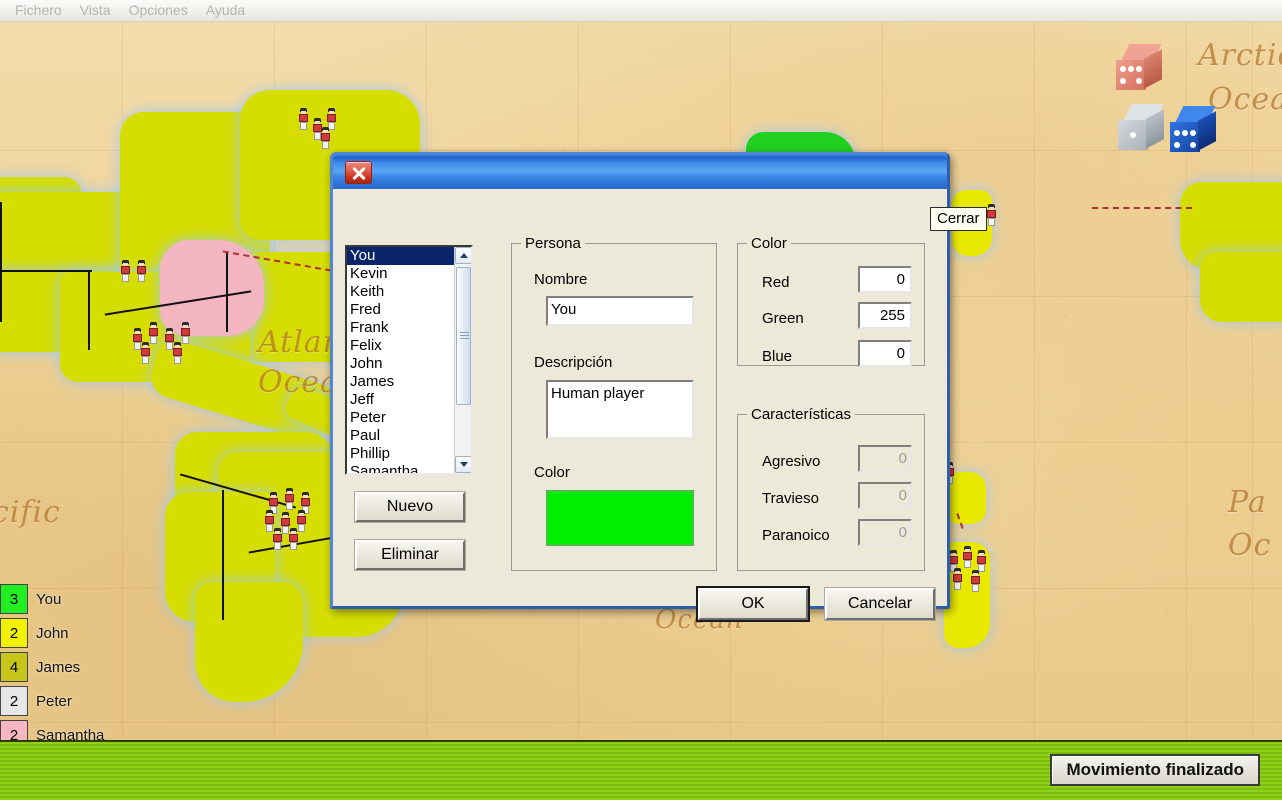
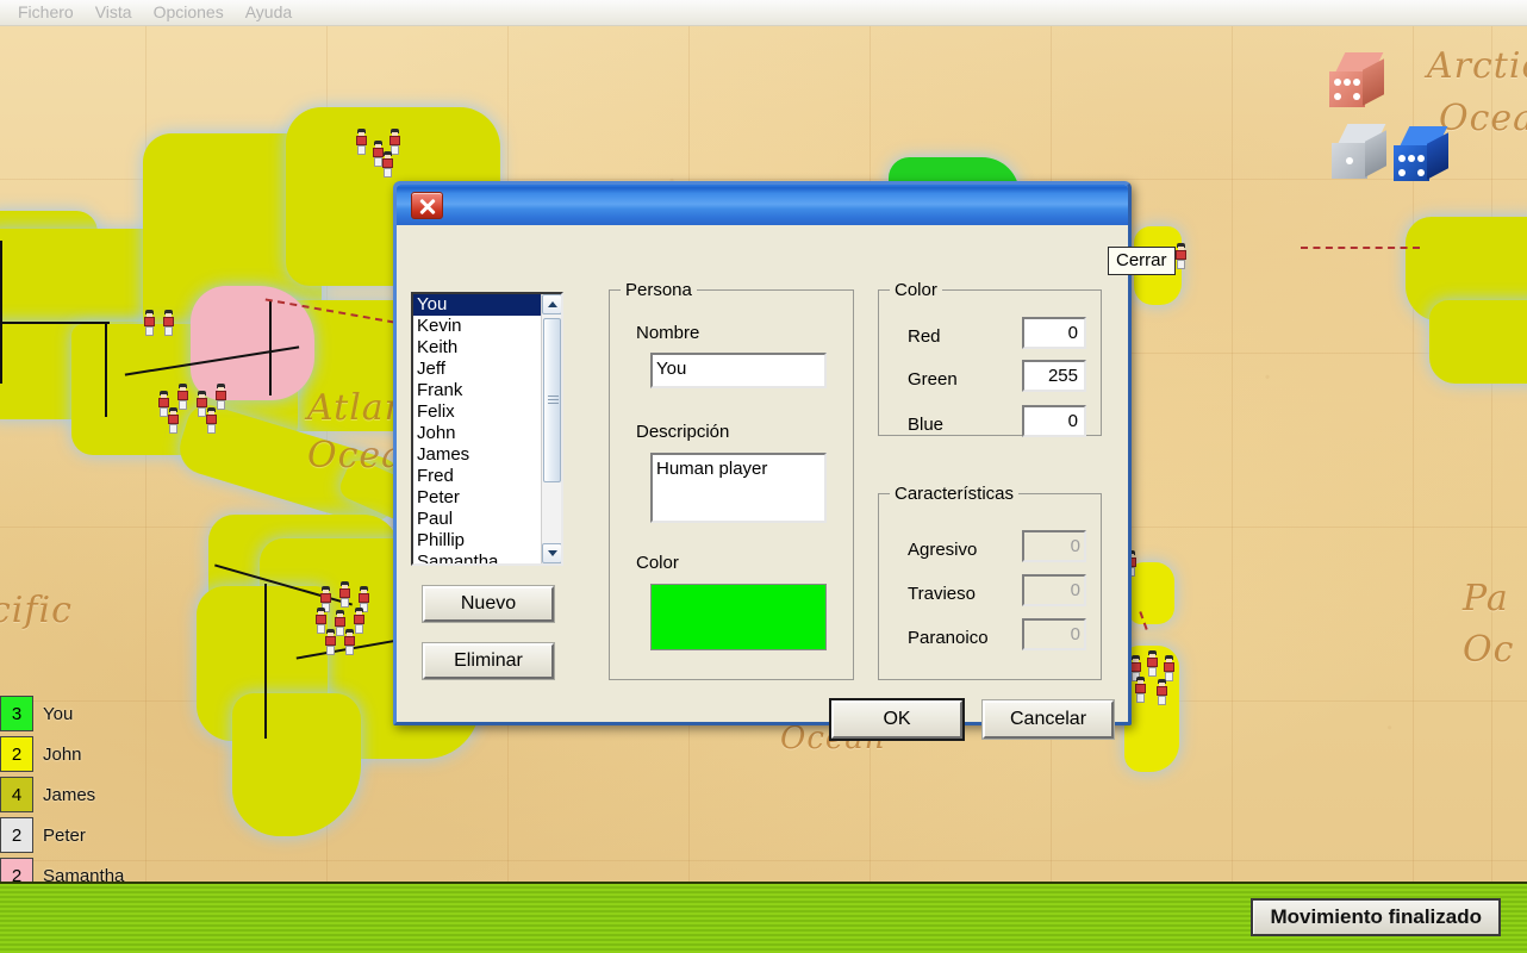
  Fichero
  Vista
  Opciones
  Ayuda
  Atla
  Oce
  Arcti
  Ocea
  cific
  Ocean
  Pa
  Oc
  3
  You
  2
  John
  4
  James
  2
  Peter
  2
  Samantha
  Movimiento finalizado
  You
  Kevin
  Keith
- Fred
+ Jeff
  Frank
  Felix
  John
  James
- Jeff
+ Fred
  Peter
  Paul
  Phillip
  Samantha
  Nuevo
  Eliminar
  Persona
  Nombre
  You
  Descripción
  Human player
  Color
  Color
  Red
  0
  Green
  255
  Blue
  0
  Características
  Agresivo
  0
  Travieso
  0
  Paranoico
  0
  OK
  Cancelar
  Cerrar
